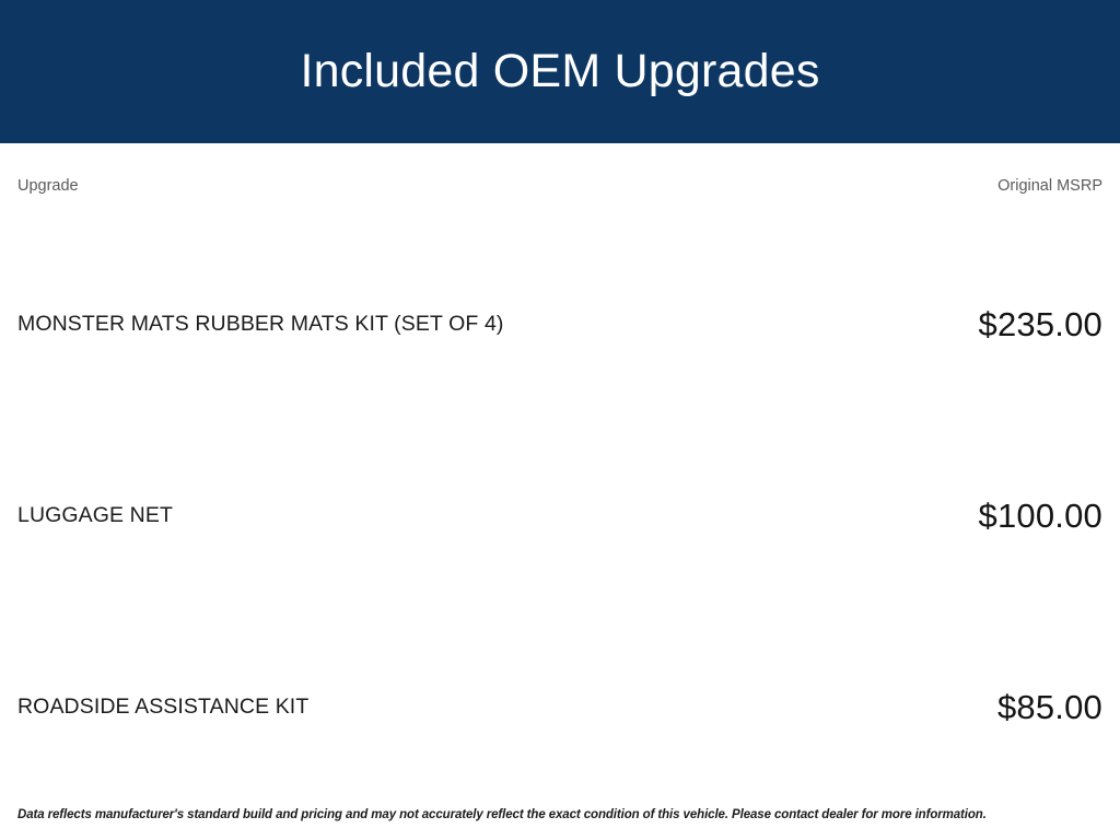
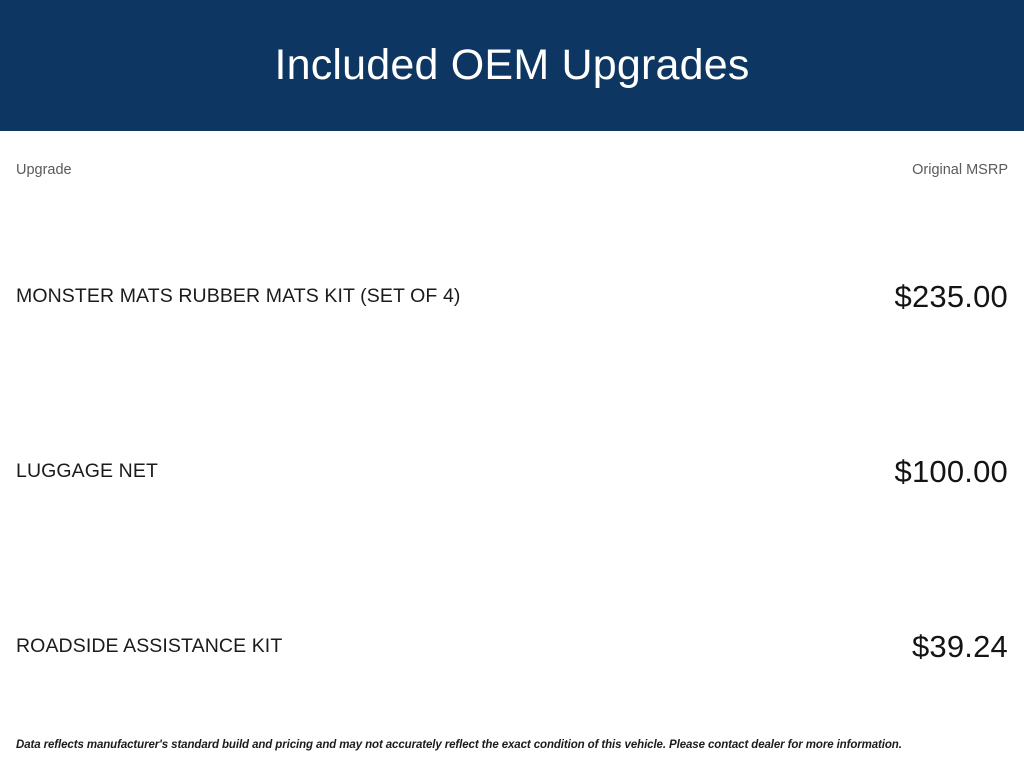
  Included OEM Upgrades
  Upgrade	Original MSRP
  MONSTER MATS RUBBER MATS KIT (SET OF 4)	$235.00
  LUGGAGE NET	$100.00
- ROADSIDE ASSISTANCE KIT	$85.00
+ ROADSIDE ASSISTANCE KIT	$39.24
  Data reflects manufacturer's standard build and pricing and may not accurately reflect the exact condition of this vehicle. Please contact dealer for more information.
